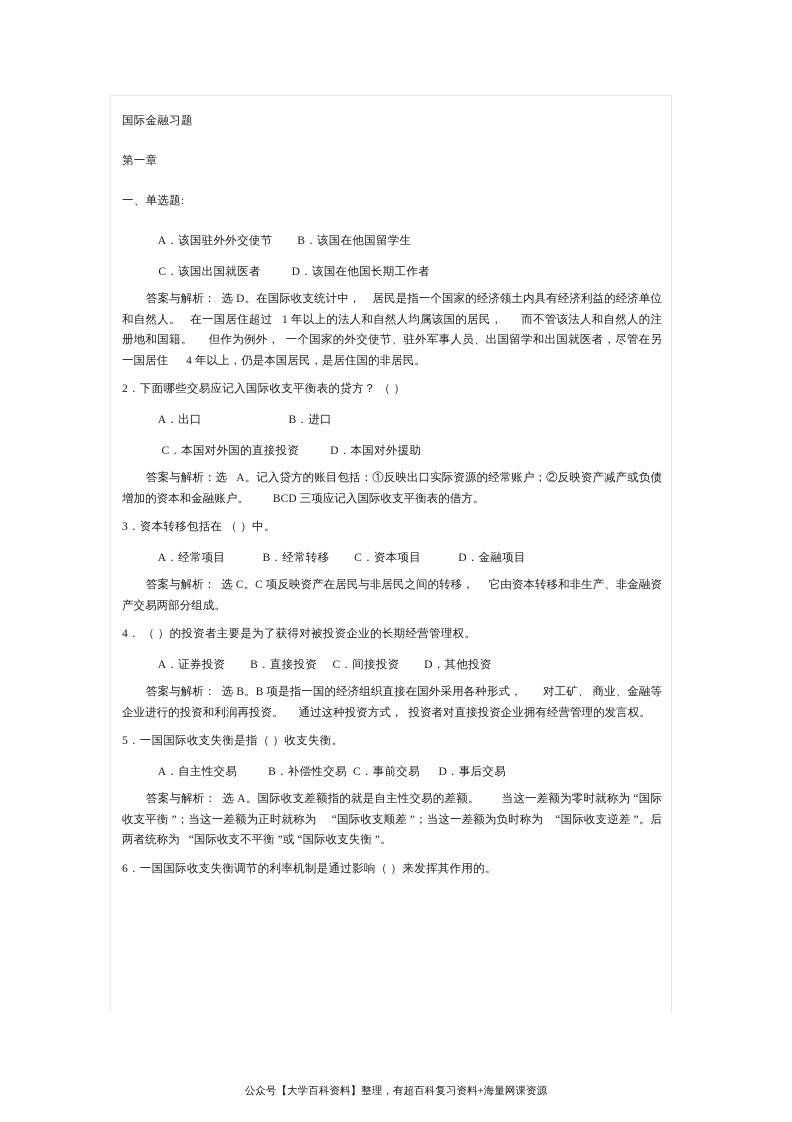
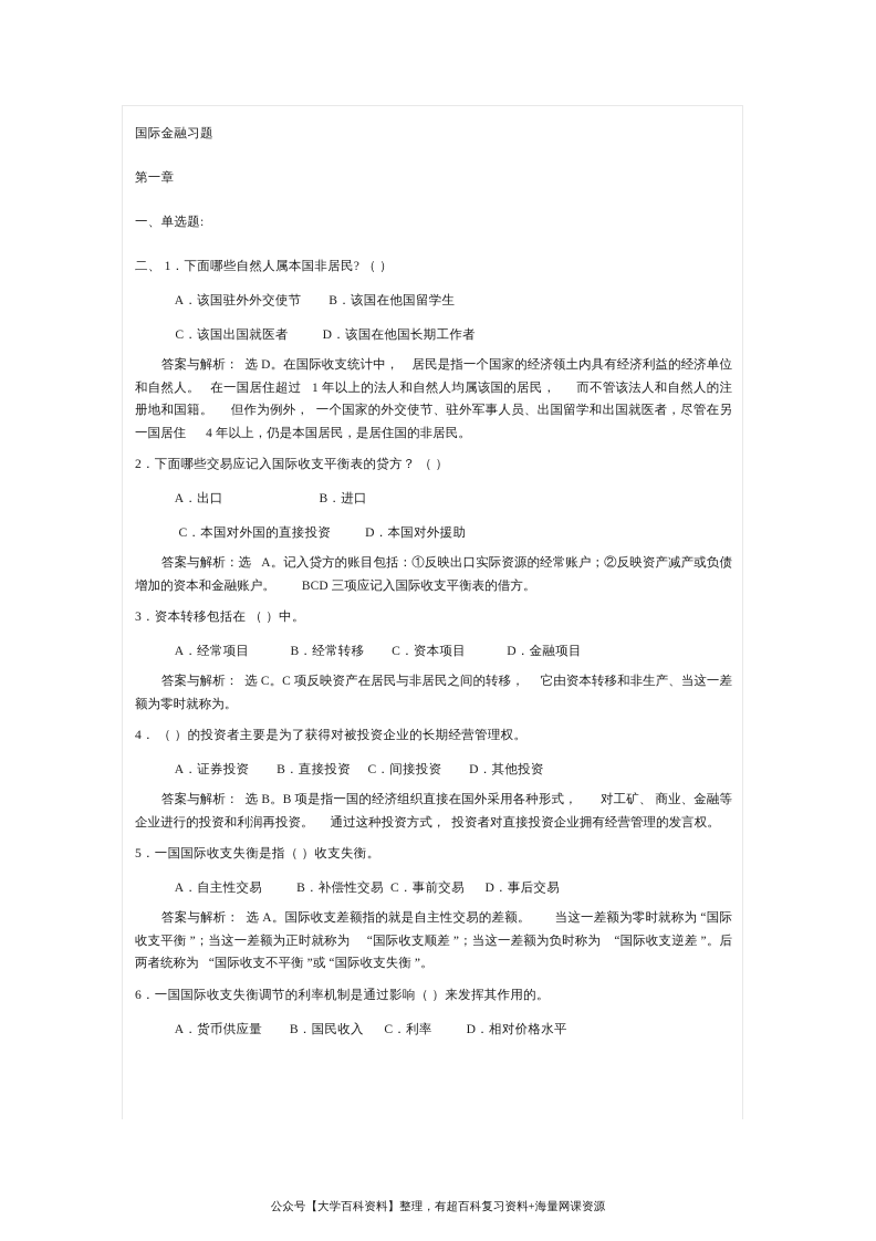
  国际金融习题
  第一章
  一、单选题:
+ 二、 1．下面哪些自然人属本国非居民? （ ）
  A．该国驻外外交使节 B．该国在他国留学生
  C．该国出国就医者 D．该国在他国长期工作者
  答案与解析： 选 D。在国际收支统计中， 居民是指一个国家的经济领土内具有经济利益的经济单位和自然人。 在一国居住超过 1 年以上的法人和自然人均属该国的居民， 而不管该法人和自然人的注册地和国籍。 但作为例外， 一个国家的外交使节、驻外军事人员、出国留学和出国就医者，尽管在另一国居住 4 年以上，仍是本国居民，是居住国的非居民。
  2．下面哪些交易应记入国际收支平衡表的贷方？ （ ）
  A．出口 B．进口
  C．本国对外国的直接投资 D．本国对外援助
  答案与解析：选 A。记入贷方的账目包括：①反映出口实际资源的经常账户；②反映资产减产或负债增加的资本和金融账户。 BCD 三项应记入国际收支平衡表的借方。
  3．资本转移包括在 （ ）中。
  A．经常项目 B．经常转移 C．资本项目 D．金融项目
- 答案与解析： 选 C。C 项反映资产在居民与非居民之间的转移， 它由资本转移和非生产、非金融资产交易两部分组成。
+ 答案与解析： 选 C。C 项反映资产在居民与非居民之间的转移， 它由资本转移和非生产、当这一差额为零时就称为。
  4． （ ）的投资者主要是为了获得对被投资企业的长期经营管理权。
  A．证券投资 B．直接投资 C．间接投资 D．其他投资
  答案与解析： 选 B。B 项是指一国的经济组织直接在国外采用各种形式， 对工矿、 商业、金融等企业进行的投资和利润再投资。 通过这种投资方式， 投资者对直接投资企业拥有经营管理的发言权。
  5．一国国际收支失衡是指（ ）收支失衡。
  A．自主性交易 B．补偿性交易 C．事前交易 D．事后交易
  答案与解析： 选 A。国际收支差额指的就是自主性交易的差额。 当这一差额为零时就称为 “国际收支平衡 ”；当这一差额为正时就称为 “国际收支顺差 ”；当这一差额为负时称为 “国际收支逆差 ”。后两者统称为 “国际收支不平衡 ”或 “国际收支失衡 ”。
  6．一国国际收支失衡调节的利率机制是通过影响（ ）来发挥其作用的。
+ A．货币供应量 B．国民收入 C．利率 D．相对价格水平
  公众号【大学百科资料】整理，有超百科复习资料+海量网课资源
